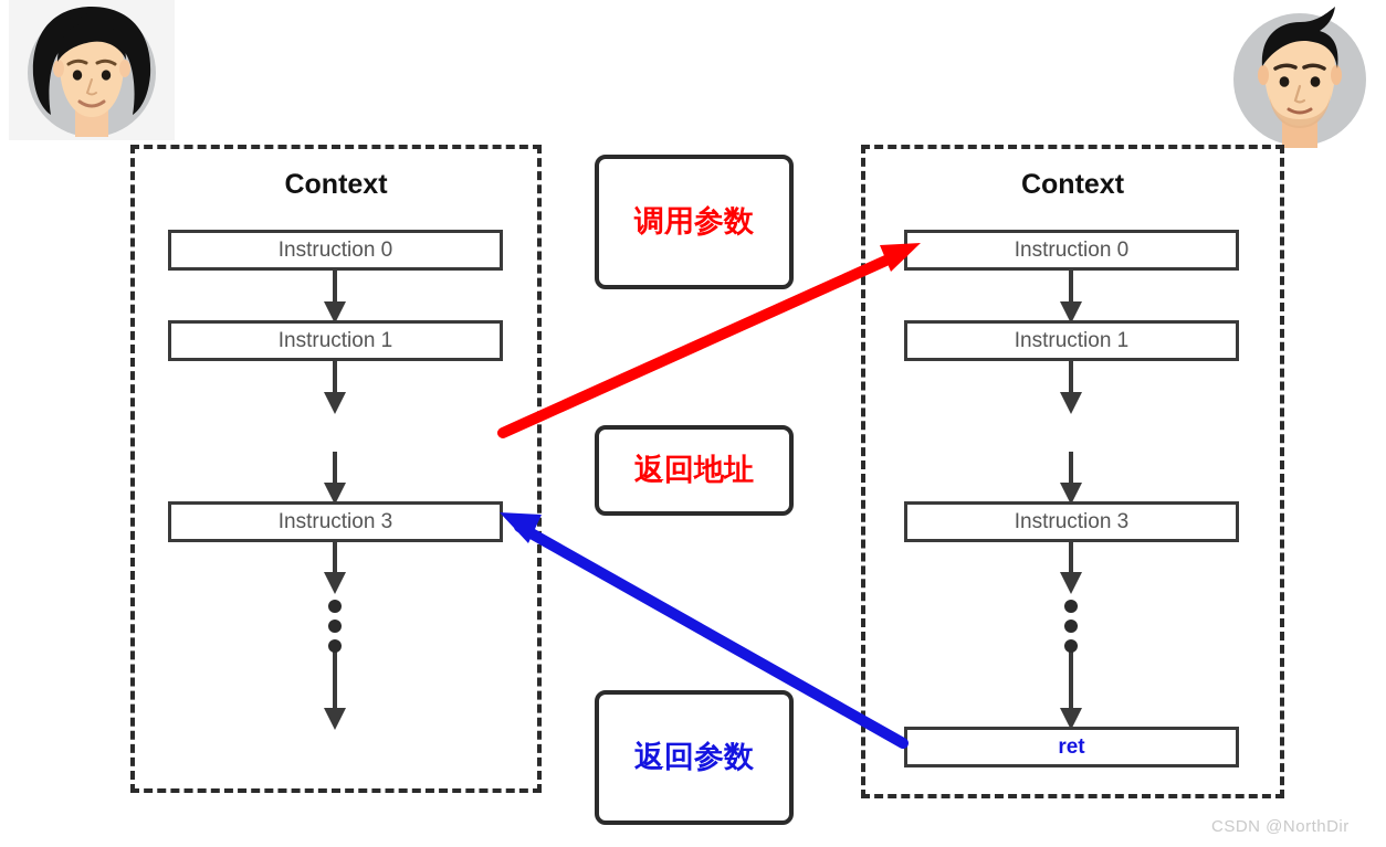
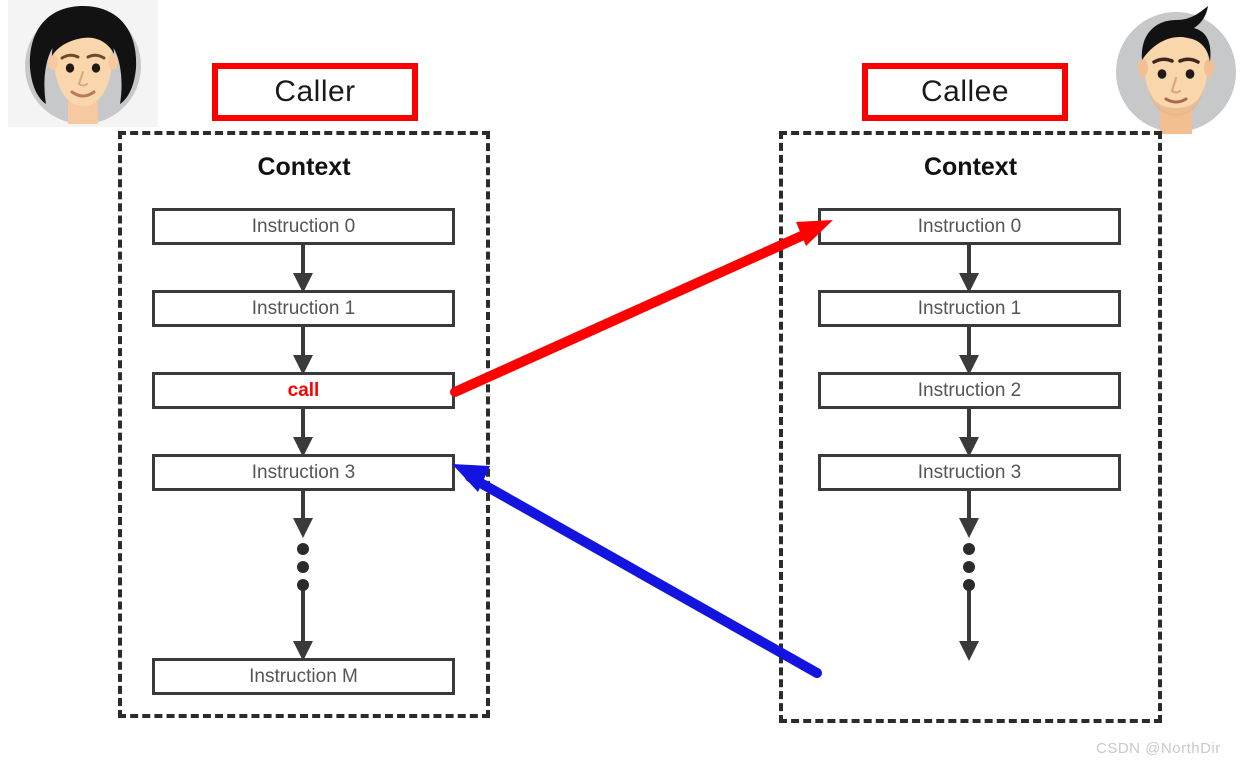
+ Caller
+ Callee
  Context
  Instruction 0
  Instruction 1
+ call
  Instruction 3
+ Instruction M
  Context
  Instruction 0
  Instruction 1
+ Instruction 2
  Instruction 3
- ret
- 调用参数
- 返回地址
- 返回参数
  CSDN @NorthDir
